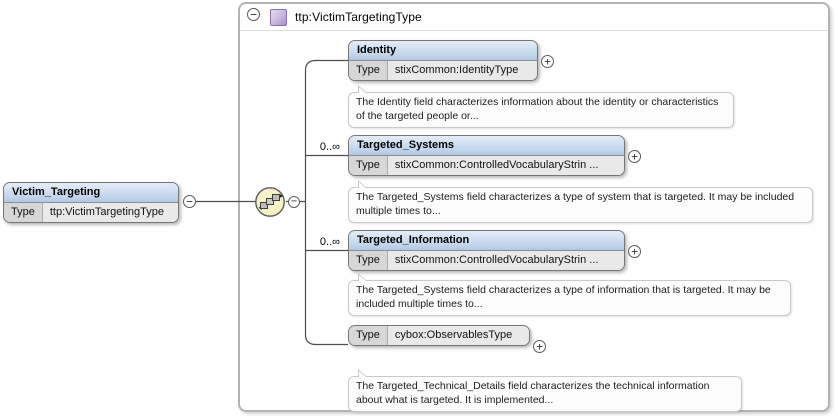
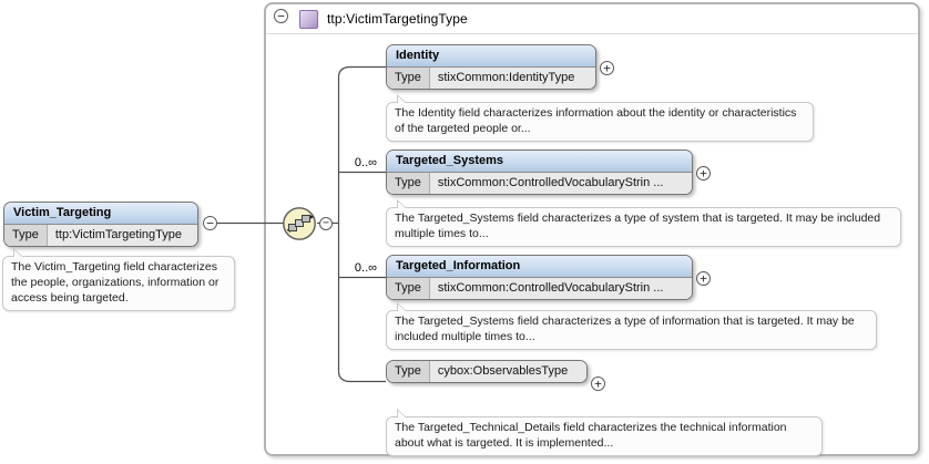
  ttp:VictimTargetingType
  −
  Victim_Targeting
  Type
  ttp:VictimTargetingType
  −
+ The Victim_Targeting field characterizes the people, organizations, information or access being targeted.
  −
  Identity
  Type
  stixCommon:IdentityType
  +
  The Identity field characterizes information about the identity or characteristics of the targeted people or...
  0..∞
  Targeted_Systems
  Type
  stixCommon:ControlledVocabularyStrin ...
  +
  The Targeted_Systems field characterizes a type of system that is targeted. It may be included multiple times to...
  0..∞
  Targeted_Information
  Type
  stixCommon:ControlledVocabularyStrin ...
  +
  The Targeted_Systems field characterizes a type of information that is targeted. It may be included multiple times to...
  Type
  cybox:ObservablesType
  +
  The Targeted_Technical_Details field characterizes the technical information about what is targeted. It is implemented...
